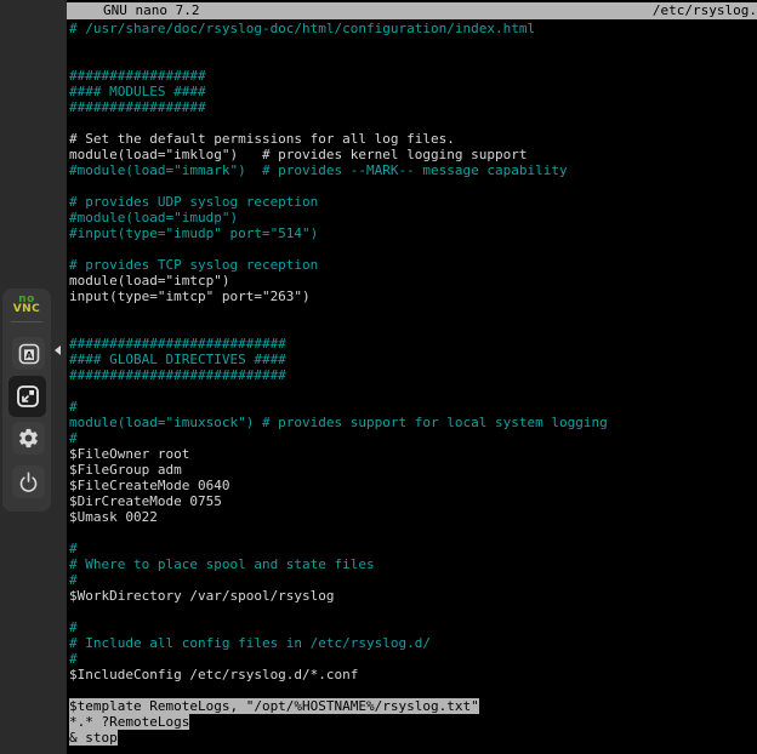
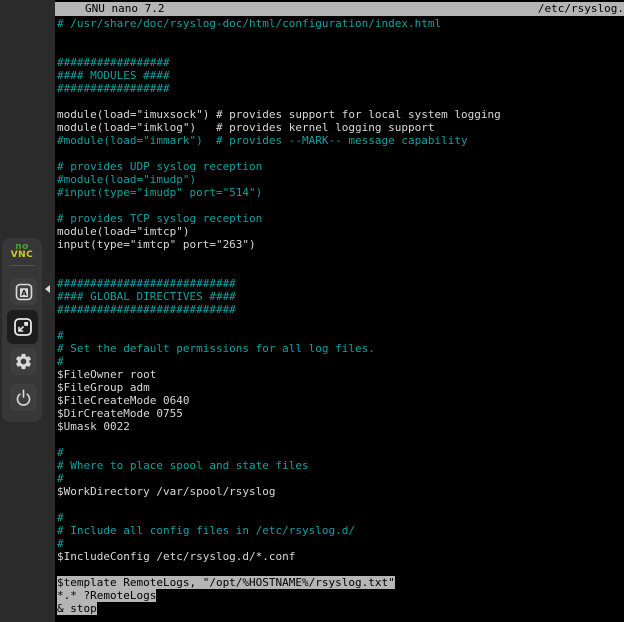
  GNU nano 7.2
  /etc/rsyslog.
  # /usr/share/doc/rsyslog-doc/html/configuration/index.html
  #################
  #### MODULES ####
  #################
- # Set the default permissions for all log files.
+ module(load="imuxsock") # provides support for local system logging
  module(load="imklog") # provides kernel logging support
  #module(load="immark") # provides --MARK-- message capability
  # provides UDP syslog reception
  #module(load="imudp")
  #input(type="imudp" port="514")
  # provides TCP syslog reception
  module(load="imtcp")
  input(type="imtcp" port="263")
  ###########################
  #### GLOBAL DIRECTIVES ####
  ###########################
  #
- module(load="imuxsock") # provides support for local system logging
+ # Set the default permissions for all log files.
  #
  $FileOwner root
  $FileGroup adm
  $FileCreateMode 0640
  $DirCreateMode 0755
  $Umask 0022
  #
  # Where to place spool and state files
  #
  $WorkDirectory /var/spool/rsyslog
  #
  # Include all config files in /etc/rsyslog.d/
  #
  $IncludeConfig /etc/rsyslog.d/*.conf
  $template RemoteLogs, "/opt/%HOSTNAME%/rsyslog.txt"
  *.* ?RemoteLogs
  & stop
  no
  VNC
  A
